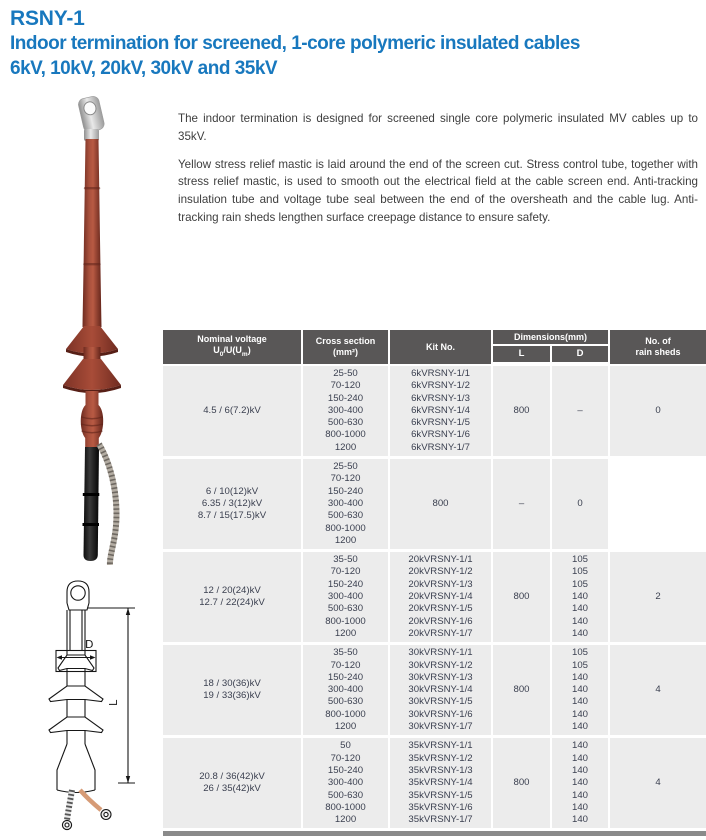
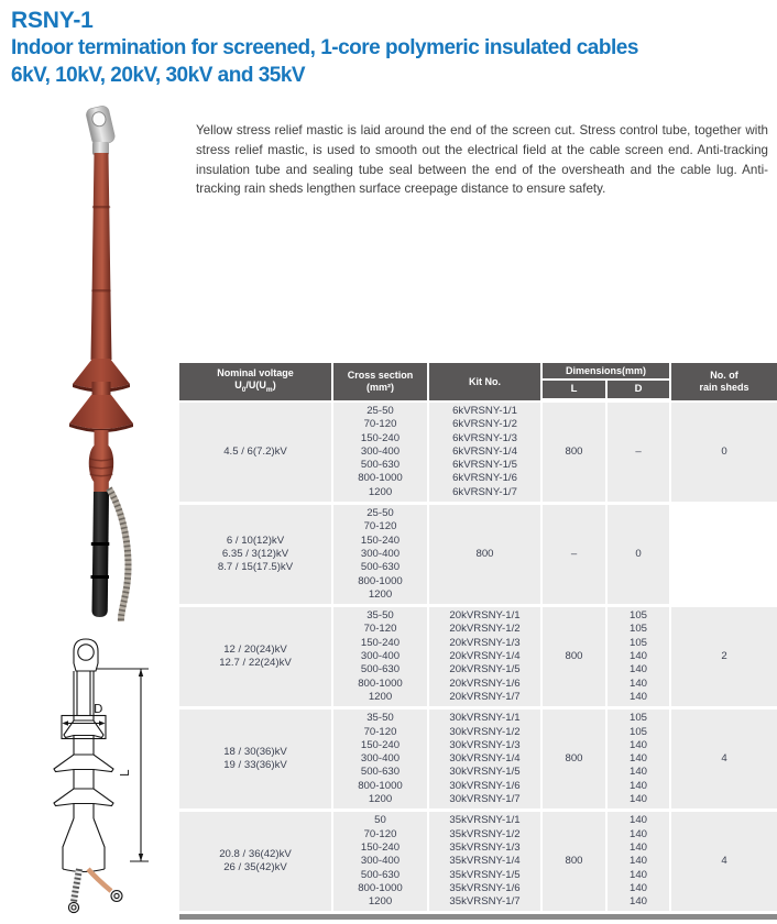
  RSNY-1
  Indoor termination for screened, 1-core polymeric insulated cables
  6kV, 10kV, 20kV, 30kV and 35kV
- The indoor termination is designed for screened single core polymeric insulated MV cables up to 35kV.
- Yellow stress relief mastic is laid around the end of the screen cut. Stress control tube, together with stress relief mastic, is used to smooth out the electrical field at the cable screen end. Anti-tracking insulation tube and voltage tube seal between the end of the oversheath and the cable lug. Anti-tracking rain sheds lengthen surface creepage distance to ensure safety.
+ Yellow stress relief mastic is laid around the end of the screen cut. Stress control tube, together with stress relief mastic, is used to smooth out the electrical field at the cable screen end. Anti-tracking insulation tube and sealing tube seal between the end of the oversheath and the cable lug. Anti-tracking rain sheds lengthen surface creepage distance to ensure safety.
  D
  Nominal voltage
  U /U(U )
  Cross section (mm²)
  Kit No.
  Dimensions(mm)
  L
  D
  No. of
  rain sheds
  4.5 / 6(7.2)kV
  25-50
  70-120
  150-240
  300-400
  500-630
  800-1000
  1200
  6kVRSNY-1/1
  6kVRSNY-1/2
  6kVRSNY-1/3
  6kVRSNY-1/4
  6kVRSNY-1/5
  6kVRSNY-1/6
  6kVRSNY-1/7
  800
  –
  0
  6 / 10(12)kV
  6.35 / 3(12)kV
  8.7 / 15(17.5)kV
  25-50
  70-120
  150-240
  300-400
  500-630
  800-1000
  1200
  800
  –
  0
  12 / 20(24)kV
  12.7 / 22(24)kV
  35-50
  70-120
  150-240
  300-400
  500-630
  800-1000
  1200
  20kVRSNY-1/1
  20kVRSNY-1/2
  20kVRSNY-1/3
  20kVRSNY-1/4
  20kVRSNY-1/5
  20kVRSNY-1/6
  20kVRSNY-1/7
  800
  105
  105
  105
  140
  140
  140
  140
  2
  18 / 30(36)kV
  19 / 33(36)kV
  35-50
  70-120
  150-240
  300-400
  500-630
  800-1000
  1200
  30kVRSNY-1/1
  30kVRSNY-1/2
  30kVRSNY-1/3
  30kVRSNY-1/4
  30kVRSNY-1/5
  30kVRSNY-1/6
  30kVRSNY-1/7
  800
  105
  105
  140
  140
  140
  140
  140
  4
  20.8 / 36(42)kV
  26 / 35(42)kV
  50
  70-120
  150-240
  300-400
  500-630
  800-1000
  1200
  35kVRSNY-1/1
  35kVRSNY-1/2
  35kVRSNY-1/3
  35kVRSNY-1/4
  35kVRSNY-1/5
  35kVRSNY-1/6
  35kVRSNY-1/7
  800
  140
  140
  140
  140
  140
  140
  140
  4
